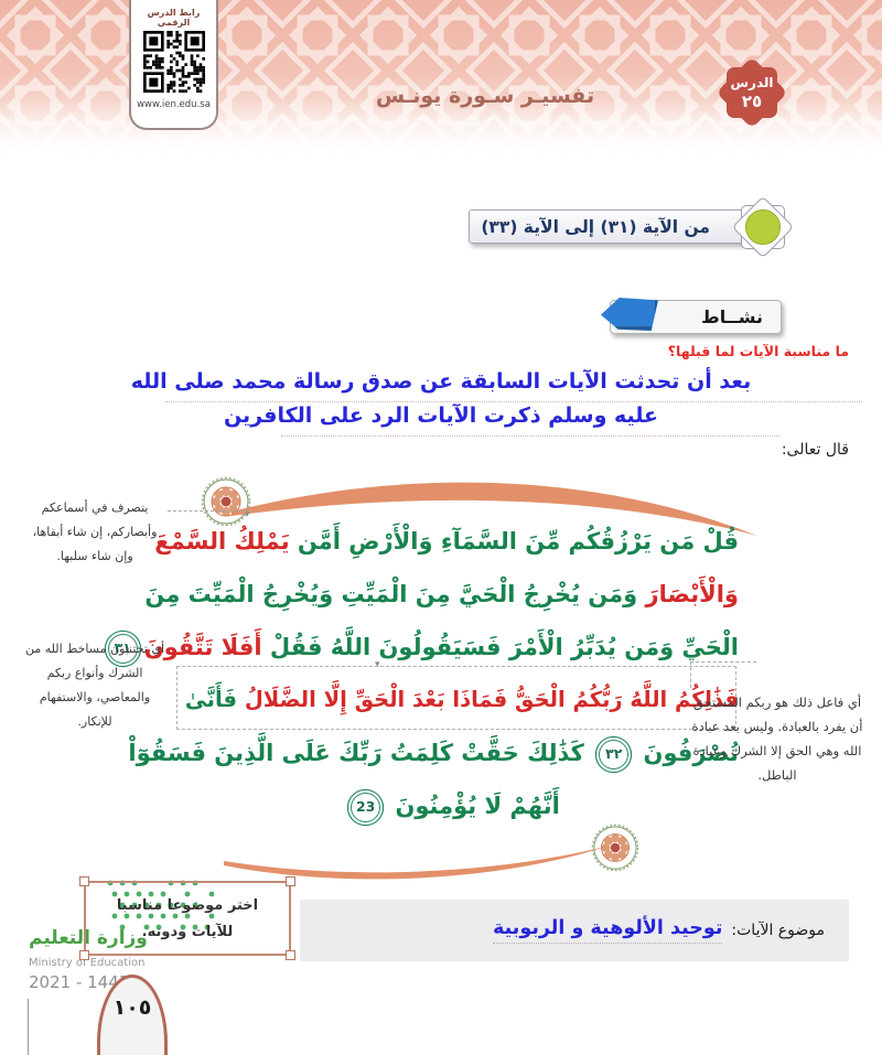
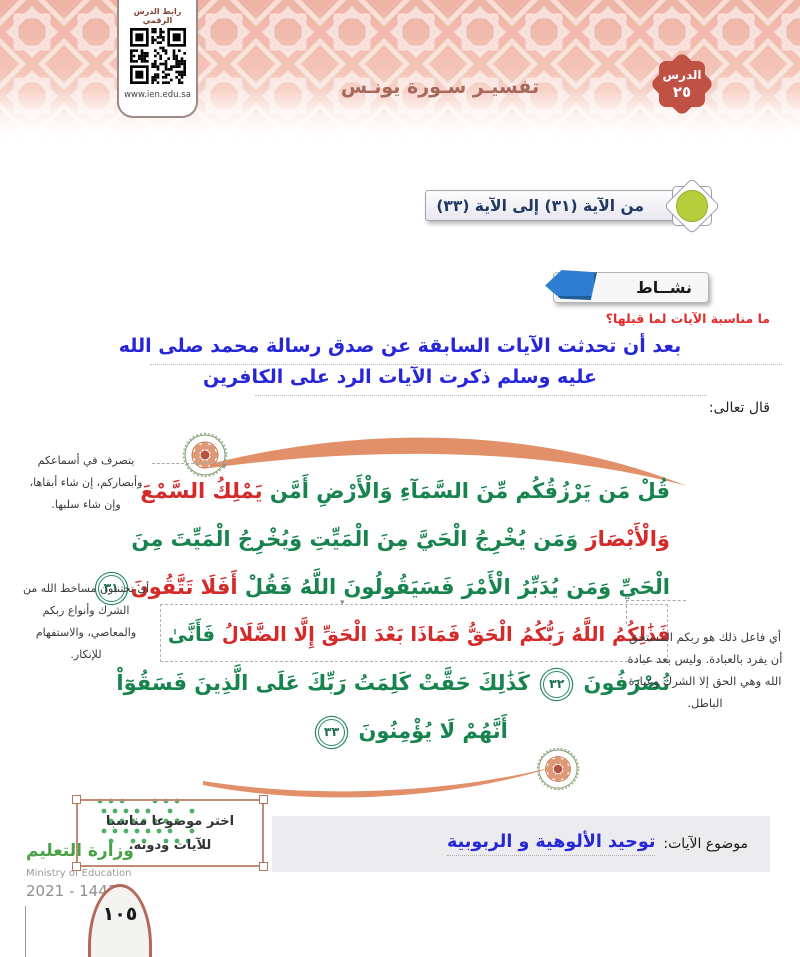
  تفسيـر سـورة يونـس
  الدرس
  ٢٥
  رابط الدرس الرقمي
  www.ien.edu.sa
  من الآية (٣١) إلى الآية (٣٣)
  نشــاط
  ما مناسبة الآيات لما قبلها؟
  بعد أن تحدثت الآيات السابقة عن صدق رسالة محمد صلى الله
  عليه وسلم ذكرت الآيات الرد على الكافرين
  قال تعالى:
  ▾
  ▾
  قُلْ مَن يَرْزُقُكُم مِّنَ السَّمَآءِ وَالْأَرْضِ أَمَّن يَمْلِكُ السَّمْعَ
  وَالْأَبْصَارَ وَمَن يُخْرِجُ الْحَيَّ مِنَ الْمَيِّتِ وَيُخْرِجُ الْمَيِّتَ مِنَ
  الْحَيِّ وَمَن يُدَبِّرُ الْأَمْرَ فَسَيَقُولُونَ اللَّهُ فَقُلْ أَفَلَا تَتَّقُونَ٣١
  فَذَٰلِكُمُ اللَّهُ رَبُّكُمُ الْحَقُّ فَمَاذَا بَعْدَ الْحَقِّ إِلَّا الضَّلَالُ فَأَنَّىٰ
  تُصْرَفُونَ ٣٢ كَذَٰلِكَ حَقَّتْ كَلِمَتُ رَبِّكَ عَلَى الَّذِينَ فَسَقُوٓاْ
- أَنَّهُمْ لَا يُؤْمِنُونَ 23
+ أَنَّهُمْ لَا يُؤْمِنُونَ ٣٣
  يتصرف في أسماعكم وأبصاركم، إن شاء أبقاها، وإن شاء سلبها.
  أي تجتنبون مساخط الله من الشرك وأنواع ربكم والمعاصي، والاستفهام للإنكار.
  أي فاعل ذلك هو ربكم المستحق أن يفرد بالعبادة. وليس بعد عبادة الله وهي الحق إلا الشرك وعبادة الباطل.
  اختر موضوعا مناسبا
  للآيات ودونه.
  موضوع الآيات:
  توحيد الألوهية و الربوبية
  وزارة التعليم
  Ministry of Education
  2021 - 144
  ١٠٥
